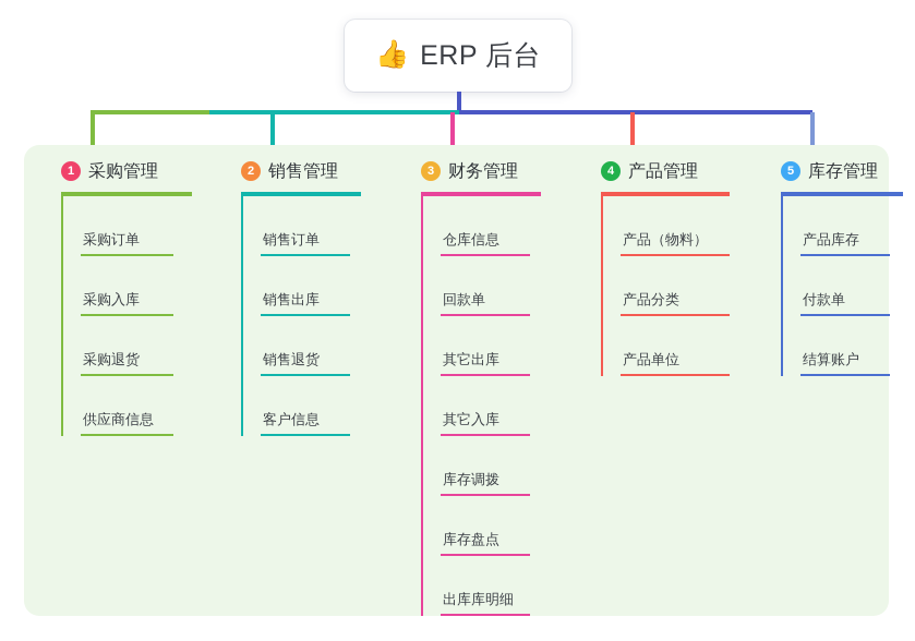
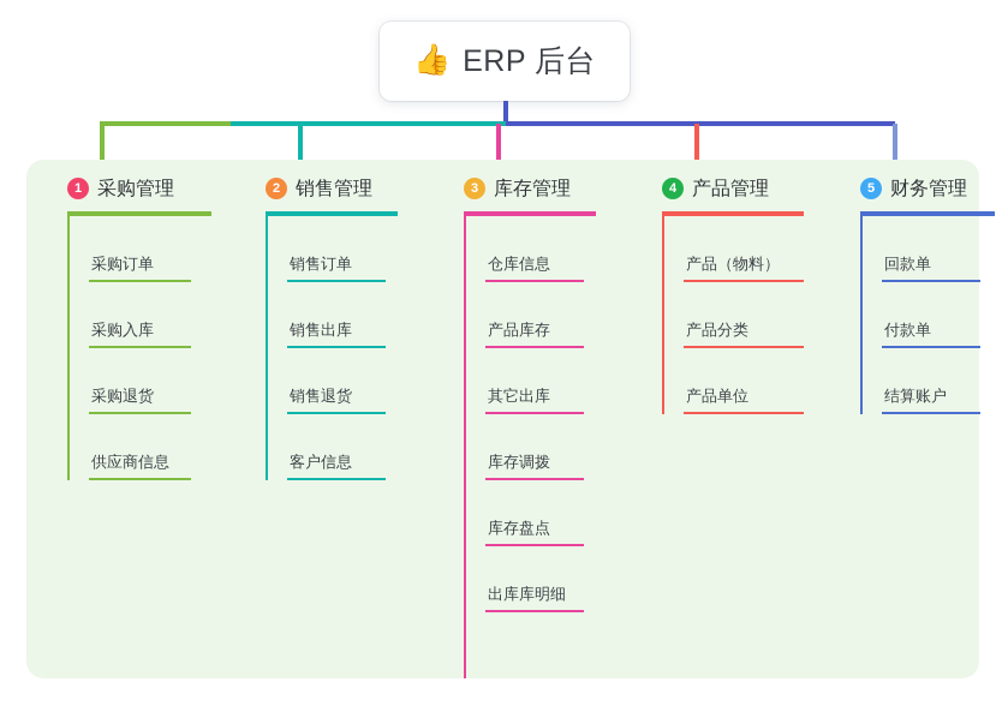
  👍
  ERP 后台
  1
  采购管理
  采购订单
  采购入库
  采购退货
  供应商信息
  2
  销售管理
  销售订单
  销售出库
  销售退货
  客户信息
  3
- 财务管理
+ 库存管理
  仓库信息
- 回款单
+ 产品库存
  其它出库
- 其它入库
  库存调拨
  库存盘点
  出库库明细
  4
  产品管理
  产品（物料）
  产品分类
  产品单位
  5
- 库存管理
+ 财务管理
- 产品库存
+ 回款单
  付款单
  结算账户
